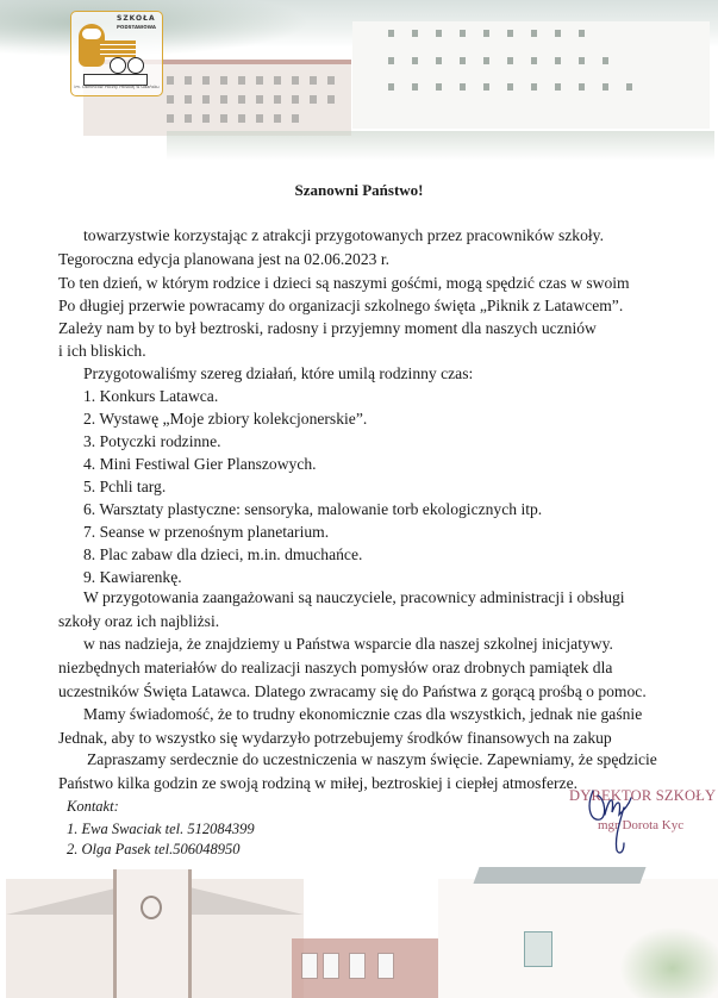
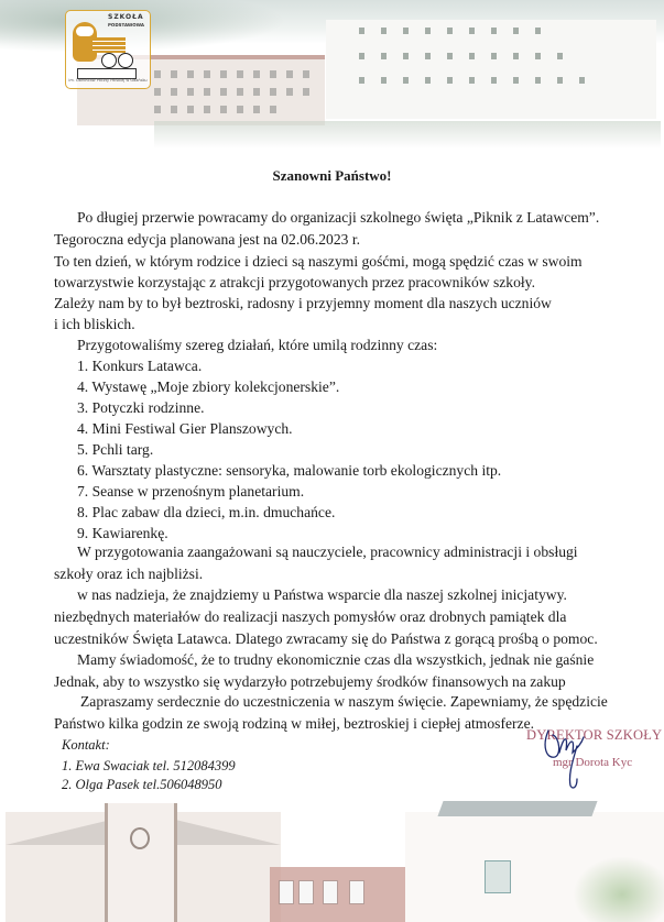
  Szanowni Państwo!
- towarzystwie korzystając z atrakcji przygotowanych przez pracowników szkoły.
+ Po długiej przerwie powracamy do organizacji szkolnego święta „Piknik z Latawcem”.
  Tegoroczna edycja planowana jest na 02.06.2023 r.
  To ten dzień, w którym rodzice i dzieci są naszymi gośćmi, mogą spędzić czas w swoim
- Po długiej przerwie powracamy do organizacji szkolnego święta „Piknik z Latawcem”.
+ towarzystwie korzystając z atrakcji przygotowanych przez pracowników szkoły.
  Zależy nam by to był beztroski, radosny i przyjemny moment dla naszych uczniów
  i ich bliskich.
  Przygotowaliśmy szereg działań, które umilą rodzinny czas:
  1. Konkurs Latawca.
- 2. Wystawę „Moje zbiory kolekcjonerskie”.
+ 4. Wystawę „Moje zbiory kolekcjonerskie”.
  3. Potyczki rodzinne.
  4. Mini Festiwal Gier Planszowych.
  5. Pchli targ.
  6. Warsztaty plastyczne: sensoryka, malowanie torb ekologicznych itp.
  7. Seanse w przenośnym planetarium.
  8. Plac zabaw dla dzieci, m.in. dmuchańce.
  9. Kawiarenkę.
  W przygotowania zaangażowani są nauczyciele, pracownicy administracji i obsługi
  szkoły oraz ich najbliżsi.
  w nas nadzieja, że znajdziemy u Państwa wsparcie dla naszej szkolnej inicjatywy.
  niezbędnych materiałów do realizacji naszych pomysłów oraz drobnych pamiątek dla
  uczestników Święta Latawca. Dlatego zwracamy się do Państwa z gorącą prośbą o pomoc.
  Mamy świadomość, że to trudny ekonomicznie czas dla wszystkich, jednak nie gaśnie
  Jednak, aby to wszystko się wydarzyło potrzebujemy środków finansowych na zakup
  Zapraszamy serdecznie do uczestniczenia w naszym święcie. Zapewniamy, że spędzicie
  Państwo kilka godzin ze swoją rodziną w miłej, beztroskiej i ciepłej atmosferze.
  Kontakt:
  1. Ewa Swaciak tel. 512084399
  2. Olga Pasek tel.506048950
  DYREKTOR SZKOŁY
  mgr Dorota Kyc
